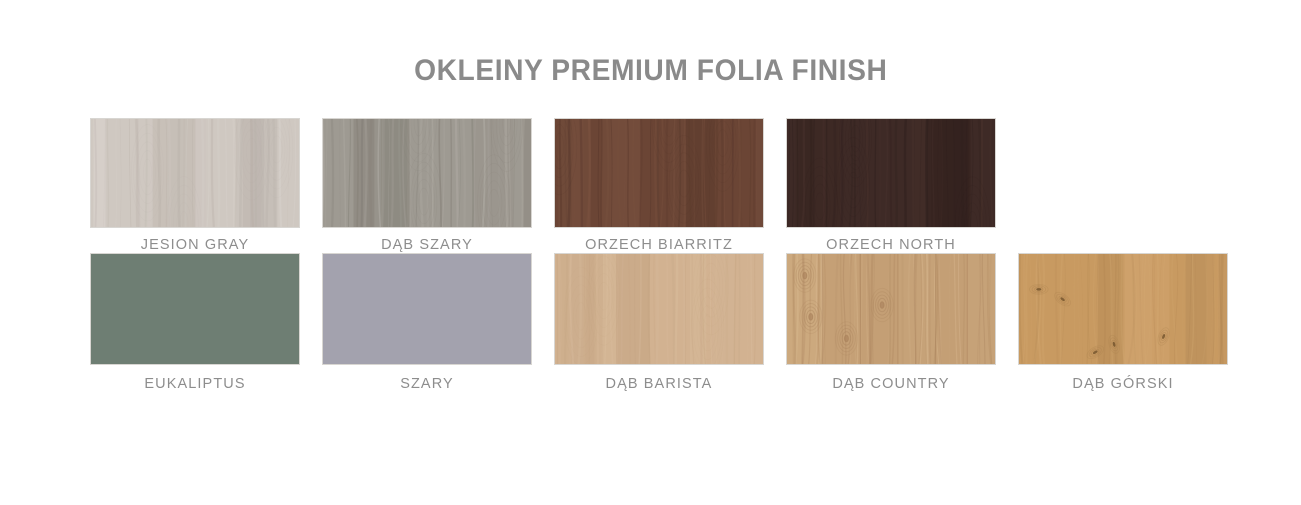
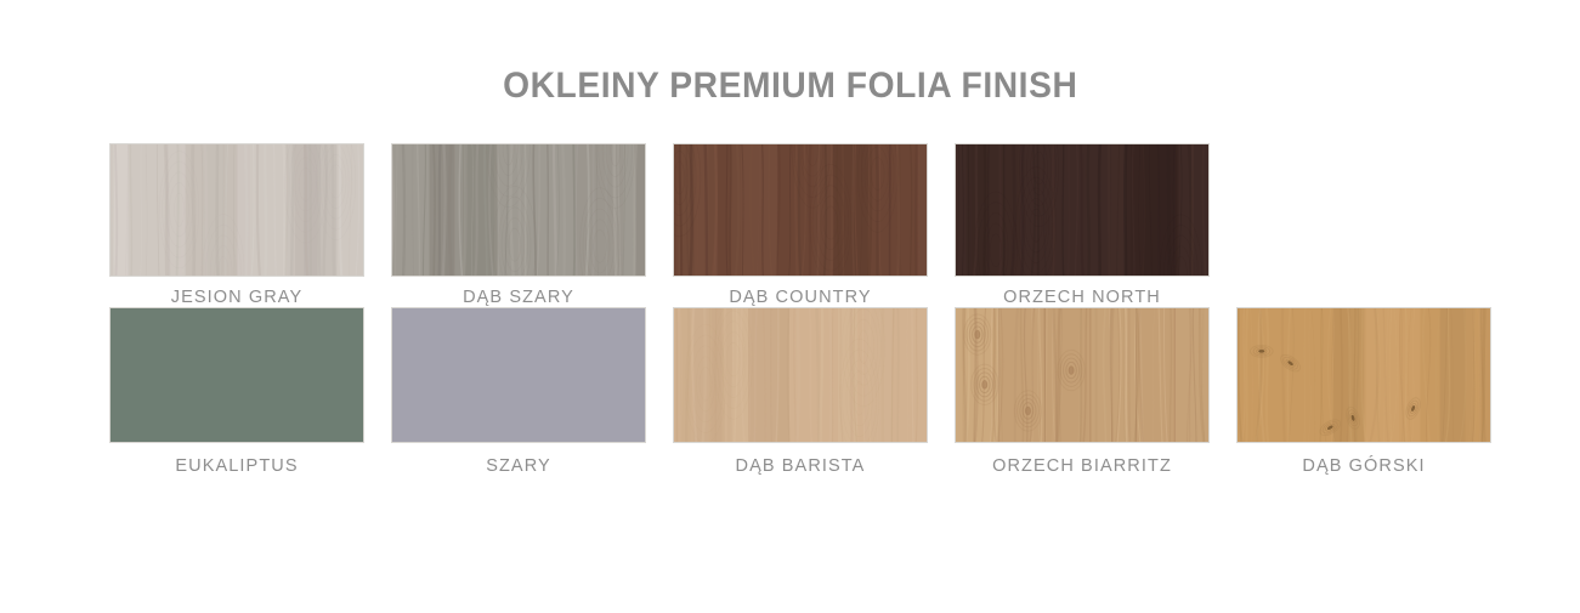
  OKLEINY PREMIUM FOLIA FINISH
  JESION GRAY
  DĄB SZARY
- ORZECH BIARRITZ
+ DĄB COUNTRY
  ORZECH NORTH
  EUKALIPTUS
  SZARY
  DĄB BARISTA
- DĄB COUNTRY
+ ORZECH BIARRITZ
  DĄB GÓRSKI
